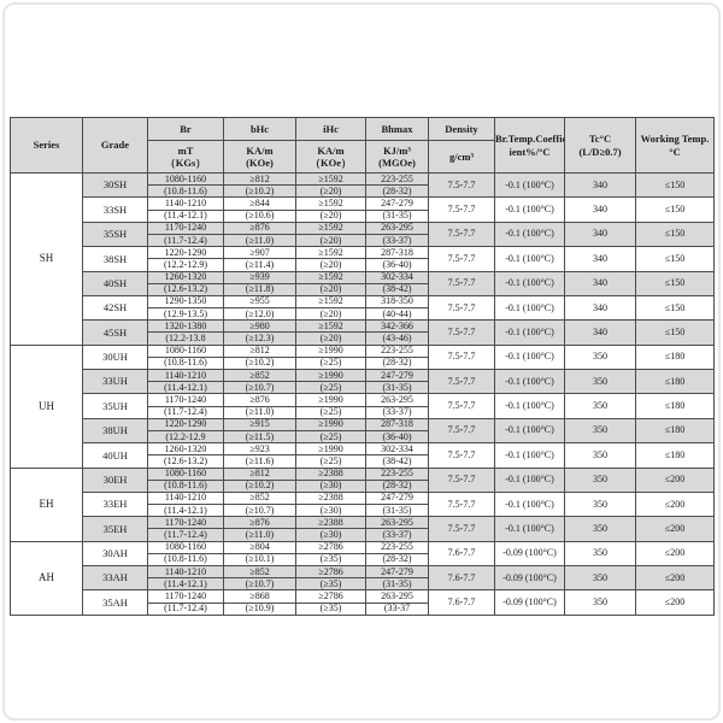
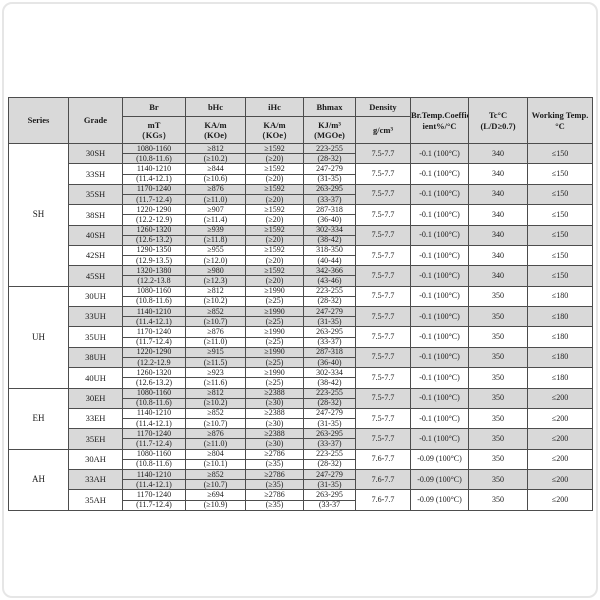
  Series	Grade	Br	bHc	iHc	Bhmax	Density	Br.Temp.Coeffi ient%/°C	Tc°C (L/D≥0.7)	Working Temp. °C
  mT （KGs）	KA/m (KOe)	KA/m （KOe）	KJ/m³ (MGOe)	g/cm³
  SH	30SH	1080-1160	≥812	≥1592	223-255	7.5-7.7	-0.1 (100°C)	340	≤150
  (10.8-11.6)	(≥10.2)	(≥20)	(28-32)
  33SH	1140-1210	≥844	≥1592	247-279	7.5-7.7	-0.1 (100°C)	340	≤150
  (11.4-12.1)	(≥10.6)	(≥20)	(31-35)
  35SH	1170-1240	≥876	≥1592	263-295	7.5-7.7	-0.1 (100°C)	340	≤150
  (11.7-12.4)	(≥11.0)	(≥20)	(33-37)
  38SH	1220-1290	≥907	≥1592	287-318	7.5-7.7	-0.1 (100°C)	340	≤150
  (12.2-12.9)	(≥11.4)	(≥20)	(36-40)
  40SH	1260-1320	≥939	≥1592	302-334	7.5-7.7	-0.1 (100°C)	340	≤150
  (12.6-13.2)	(≥11.8)	(≥20)	(38-42)
  42SH	1290-1350	≥955	≥1592	318-350	7.5-7.7	-0.1 (100°C)	340	≤150
  (12.9-13.5)	(≥12.0)	(≥20)	(40-44)
  45SH	1320-1380	≥980	≥1592	342-366	7.5-7.7	-0.1 (100°C)	340	≤150
  (12.2-13.8	(≥12.3)	(≥20)	(43-46)
  UH	30UH	1080-1160	≥812	≥1990	223-255	7.5-7.7	-0.1 (100°C)	350	≤180
  (10.8-11.6)	(≥10.2)	(≥25)	(28-32)
  33UH	1140-1210	≥852	≥1990	247-279	7.5-7.7	-0.1 (100°C)	350	≤180
  (11.4-12.1)	(≥10.7)	(≥25)	(31-35)
  35UH	1170-1240	≥876	≥1990	263-295	7.5-7.7	-0.1 (100°C)	350	≤180
  (11.7-12.4)	(≥11.0)	(≥25)	(33-37)
  38UH	1220-1290	≥915	≥1990	287-318	7.5-7.7	-0.1 (100°C)	350	≤180
  (12.2-12.9	(≥11.5)	(≥25)	(36-40)
  40UH	1260-1320	≥923	≥1990	302-334	7.5-7.7	-0.1 (100°C)	350	≤180
  (12.6-13.2)	(≥11.6)	(≥25)	(38-42)
  EH	30EH	1080-1160	≥812	≥2388	223-255	7.5-7.7	-0.1 (100°C)	350	≤200
  (10.8-11.6)	(≥10.2)	(≥30)	(28-32)
  33EH	1140-1210	≥852	≥2388	247-279	7.5-7.7	-0.1 (100°C)	350	≤200
  (11.4-12.1)	(≥10.7)	(≥30)	(31-35)
  35EH	1170-1240	≥876	≥2388	263-295	7.5-7.7	-0.1 (100°C)	350	≤200
  (11.7-12.4)	(≥11.0)	(≥30)	(33-37)
  AH	30AH	1080-1160	≥804	≥2786	223-255	7.6-7.7	-0.09 (100°C)	350	≤200
  (10.8-11.6)	(≥10.1)	(≥35)	(28-32)
  33AH	1140-1210	≥852	≥2786	247-279	7.6-7.7	-0.09 (100°C)	350	≤200
  (11.4-12.1)	(≥10.7)	(≥35)	(31-35)
- 35AH	1170-1240	≥868	≥2786	263-295	7.6-7.7	-0.09 (100°C)	350	≤200
+ 35AH	1170-1240	≥694	≥2786	263-295	7.6-7.7	-0.09 (100°C)	350	≤200
  (11.7-12.4)	(≥10.9)	(≥35)	(33-37
